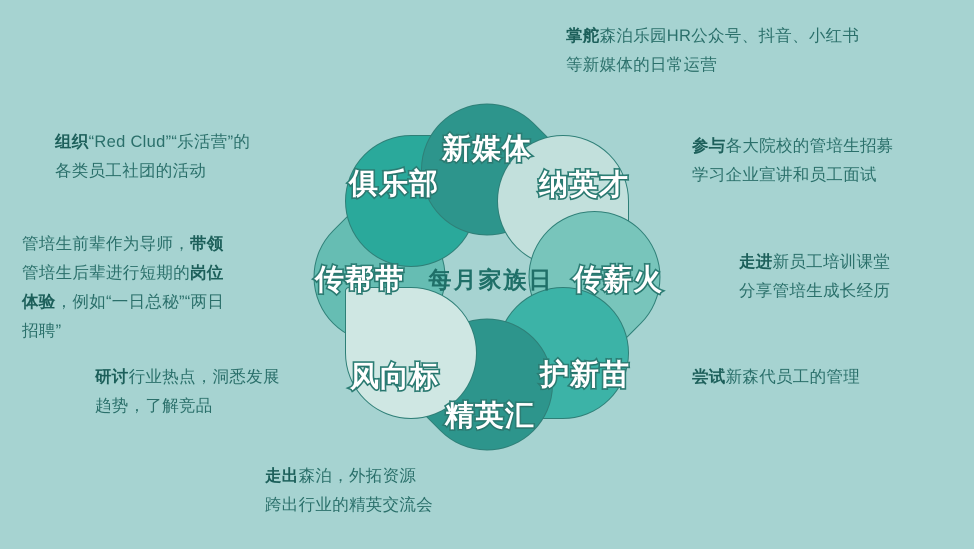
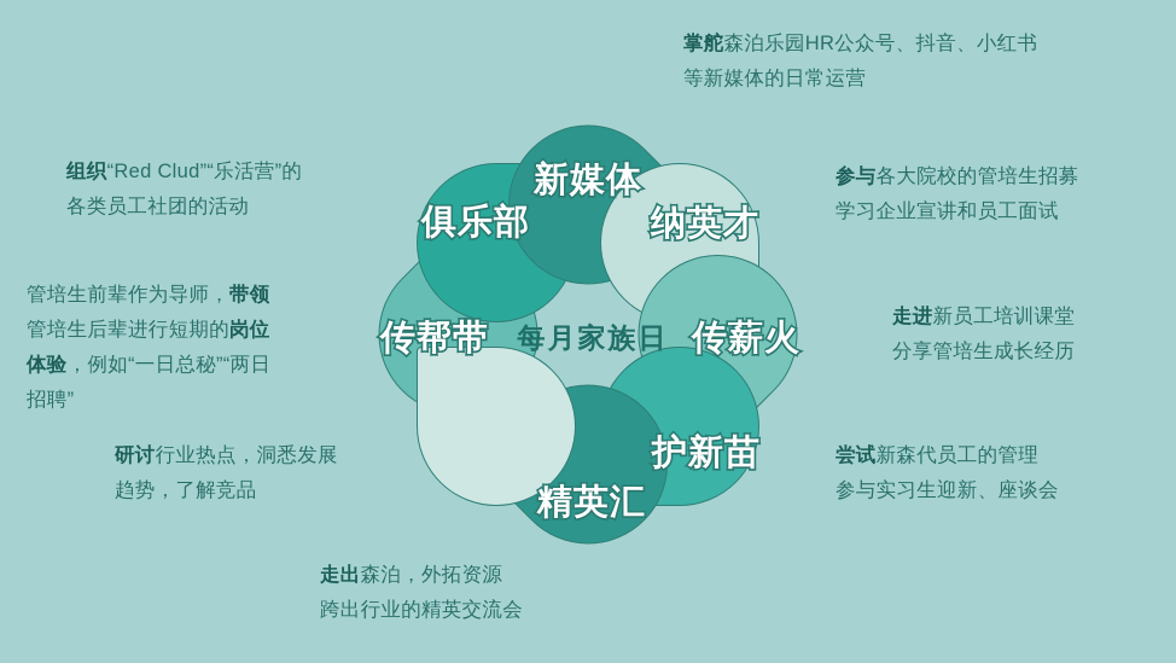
  新媒体
  纳英才
  传薪火
  护新苗
  精英汇
- 风向标
  传帮带
  俱乐部
  每月家族日
  掌舵森泊乐园HR公众号、抖音、小红书
  等新媒体的日常运营
  参与各大院校的管培生招募
  学习企业宣讲和员工面试
  走进新员工培训课堂
  分享管培生成长经历
  尝试新森代员工的管理
+ 参与实习生迎新、座谈会
  走出森泊，外拓资源
  跨出行业的精英交流会
  研讨行业热点，洞悉发展
  趋势，了解竞品
  管培生前辈作为导师，带领
  管培生后辈进行短期的岗位
  体验，例如“一日总秘”“两日
  招聘”
  组织“Red Clud”“乐活营”的
  各类员工社团的活动
